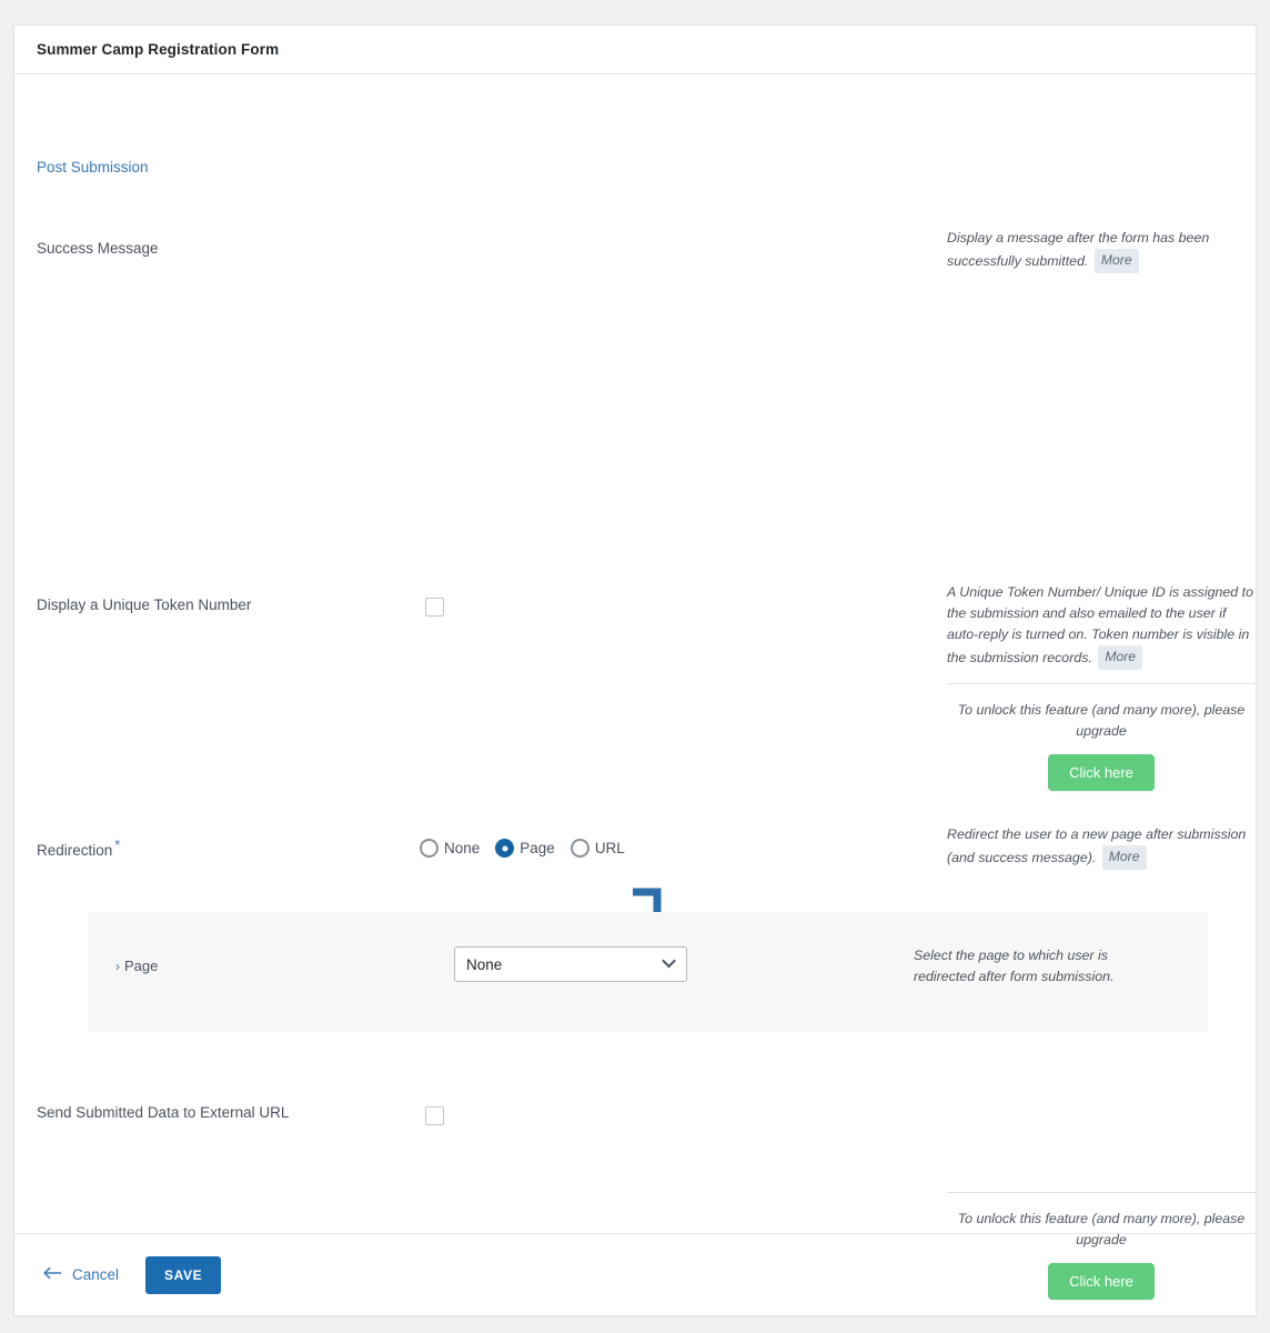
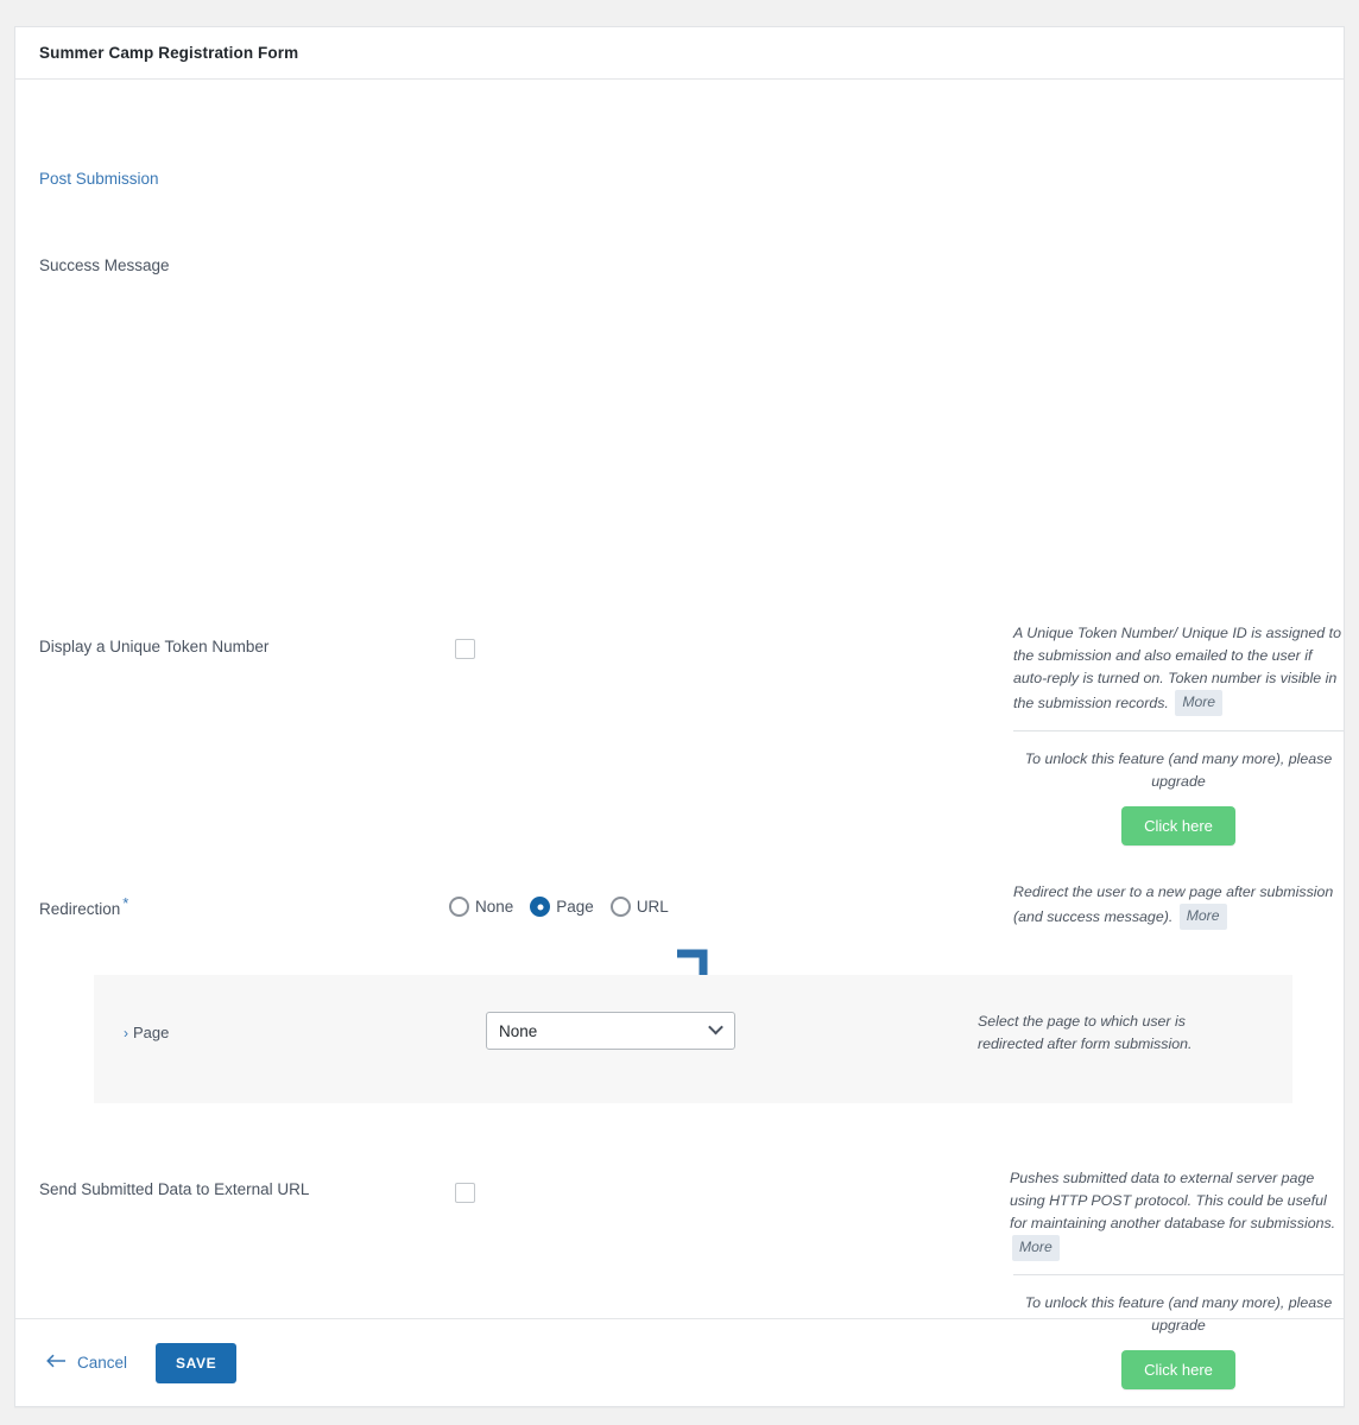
  Summer Camp Registration Form
  Post Submission
  Success Message
- Display a message after the form has been successfully submitted. More
  Display a Unique Token Number
  A Unique Token Number/ Unique ID is assigned to the submission and also emailed to the user if auto-reply is turned on. Token number is visible in the submission records. More
  To unlock this feature (and many more), please upgrade
  Click here
  Redirection *
  None
  Page
  URL
  Redirect the user to a new page after submission (and success message). More
  › Page
  None
  Select the page to which user is redirected after form submission.
  Send Submitted Data to External URL
+ Pushes submitted data to external server page using HTTP POST protocol. This could be useful for maintaining another database for submissions. More
  To unlock this feature (and many more), please upgrade
  Click here
  Cancel
  SAVE
